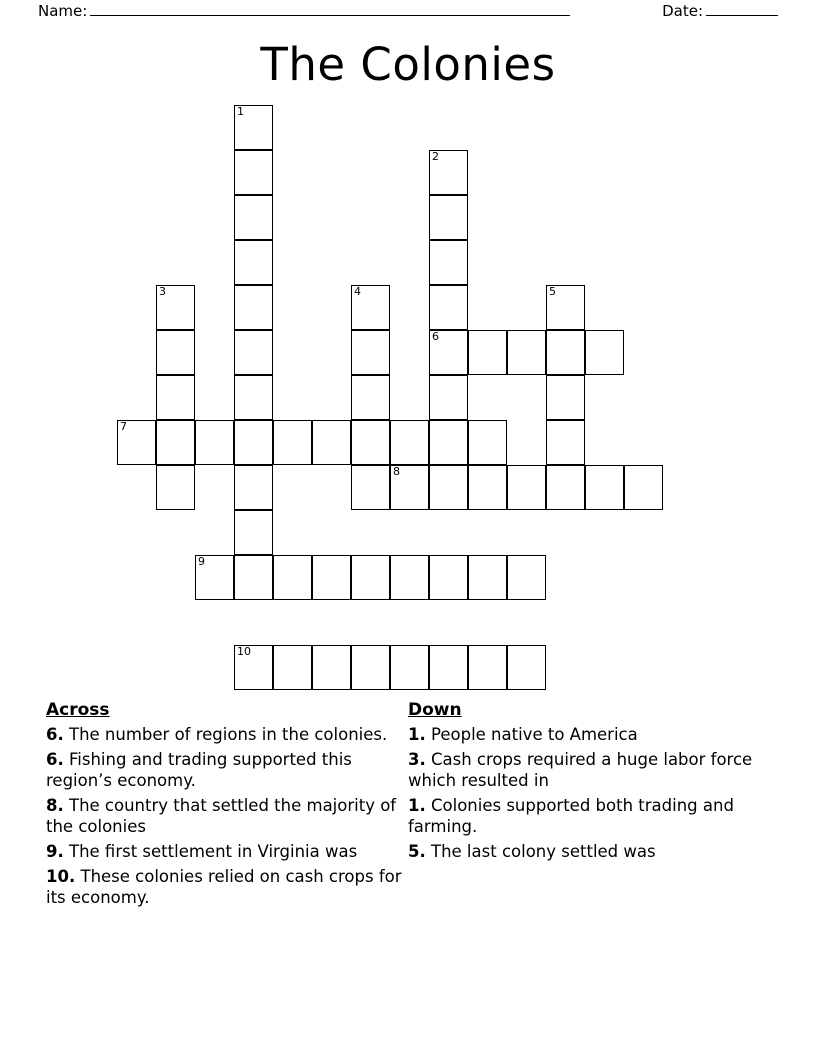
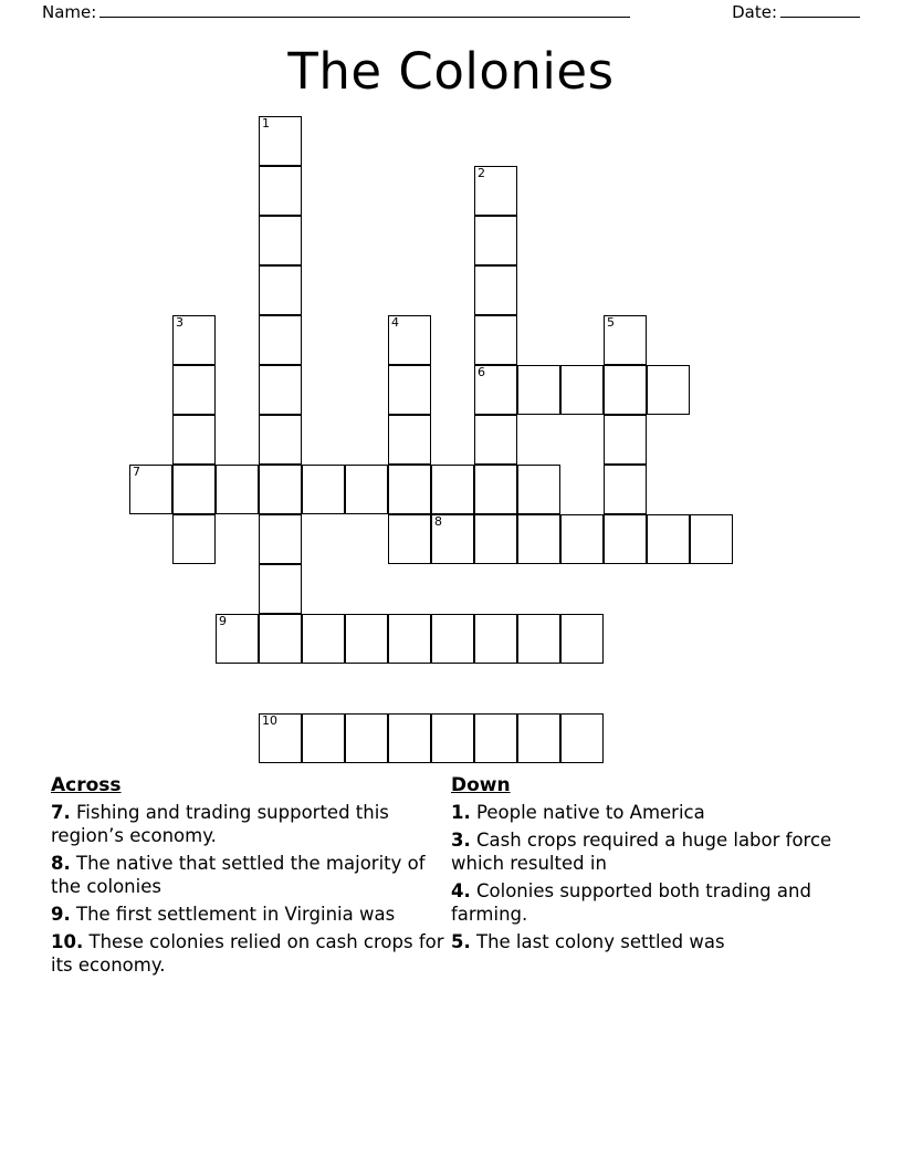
  Name:
  Date:
  The Colonies
  1
  2
  3
  4
  5
  6
  7
  8
  9
  10
  Across
- 6. The number of regions in the colonies.
- 6. Fishing and trading supported this region’s economy.
+ 7. Fishing and trading supported this region’s economy.
- 8. The country that settled the majority of the colonies
+ 8. The native that settled the majority of the colonies
  9. The first settlement in Virginia was
  10. These colonies relied on cash crops for its economy.
  Down
  1. People native to America
  3. Cash crops required a huge labor force which resulted in
- 1. Colonies supported both trading and farming.
+ 4. Colonies supported both trading and farming.
  5. The last colony settled was
